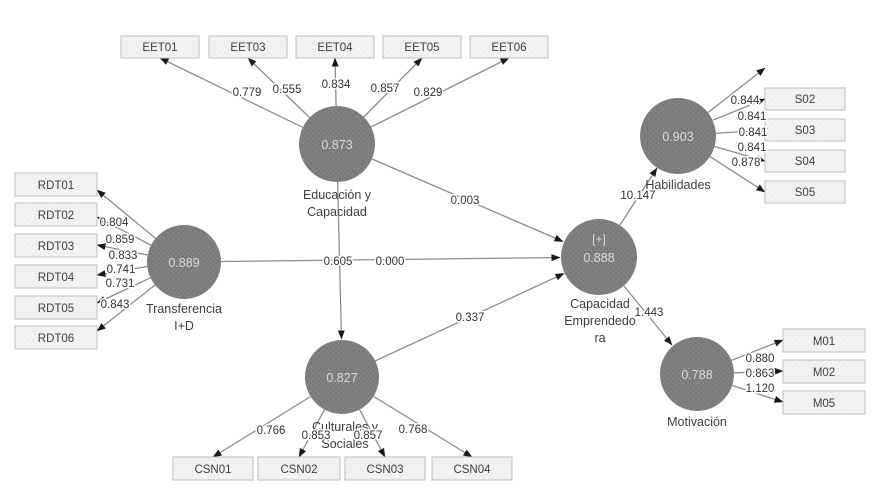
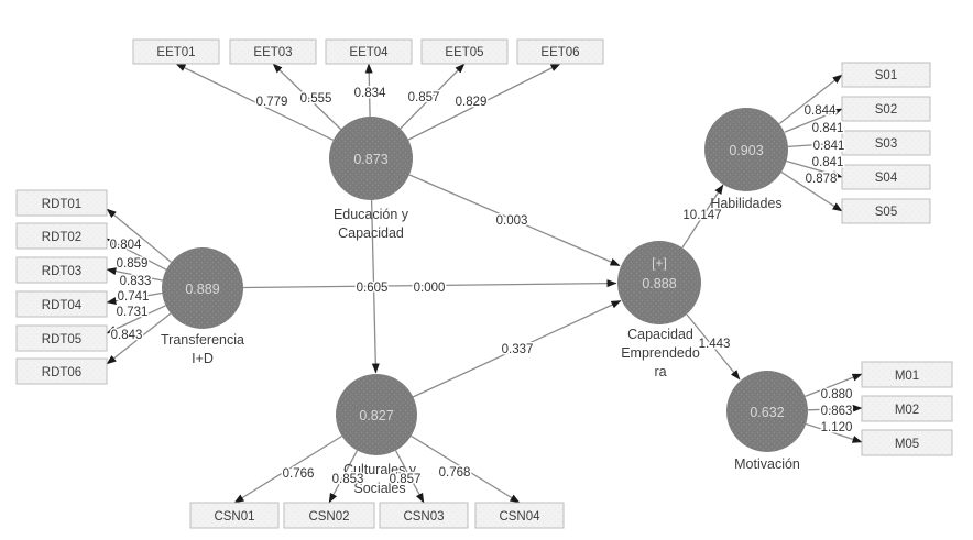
  EET01
  EET03
  EET04
  EET05
  EET06
  RDT01
  RDT02
  RDT03
  RDT04
  RDT05
  RDT06
+ S01
  S02
  S03
  S04
  S05
  M01
  M02
  M05
  CSN01
  CSN02
  CSN03
  CSN04
  0.873
  Educación y
  Capacidad
  0.889
  Transferencia
  I+D
  [+]
  0.888
  Capacidad
  Emprendedo
  ra
  0.903
  Habilidades
- 0.788
+ 0.632
  Motivación
  0.827
  Culturales y
  Sociales
  0.003
  0.605
  0.000
  0.337
  10.147
  1.443
  0.779
  0.555
  0.834
  0.857
  0.829
  0.804
  0.859
  0.833
  0.741
  0.731
  0.843
  0.844
  0.841
  0.841
  0.841
  0.878
  0.880
  0.863
  1.120
  0.766
  0.853
  0.857
  0.768
